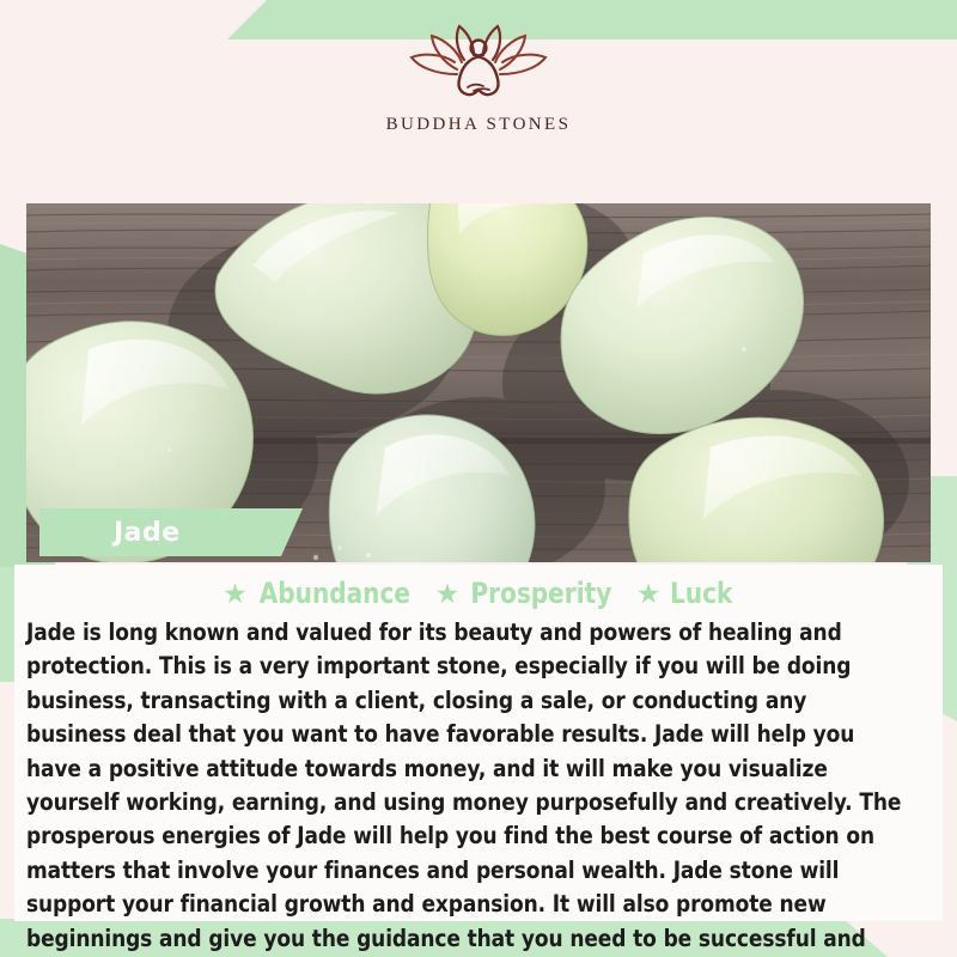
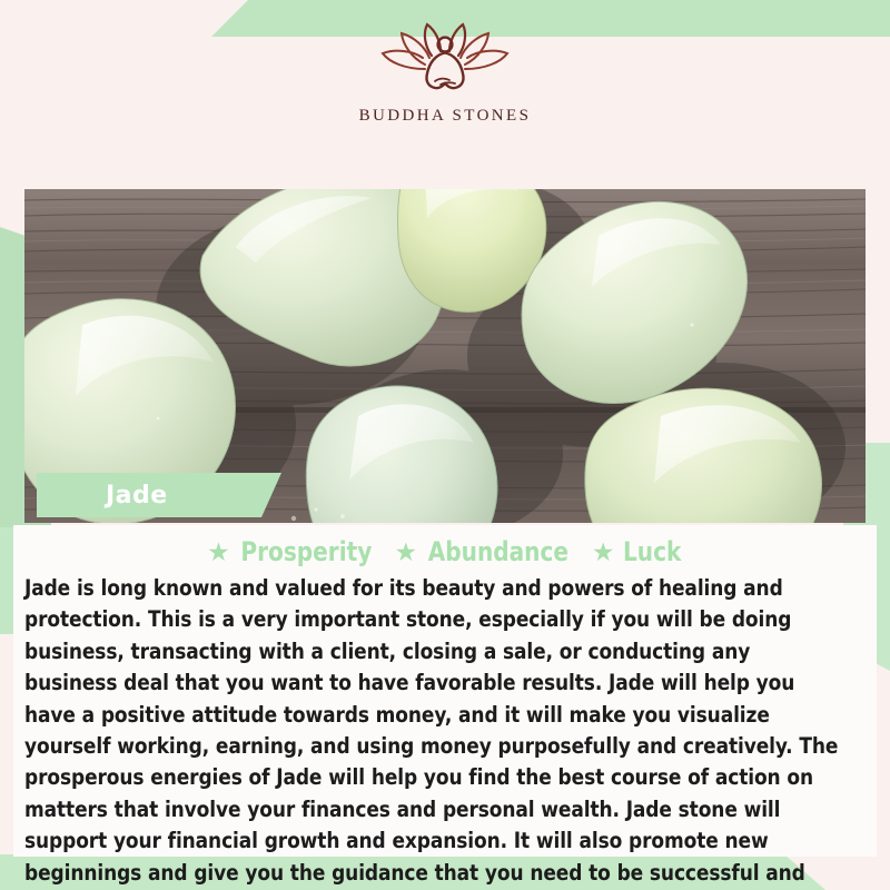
  BUDDHA STONES
  Jade
  ★
- Abundance
+ Prosperity
  ★
- Prosperity
+ Abundance
  ★
  Luck
  Jade is long known and valued for its beauty and powers of healing and protection. This is a very important stone, especially if you will be doing business, transacting with a client, closing a sale, or conducting any business deal that you want to have favorable results. Jade will help you have a positive attitude towards money, and it will make you visualize yourself working, earning, and using money purposefully and creatively. The prosperous energies of Jade will help you find the best course of action on matters that involve your finances and personal wealth. Jade stone will support your financial growth and expansion. It will also promote new beginnings and give you the guidance that you need to be successful and
